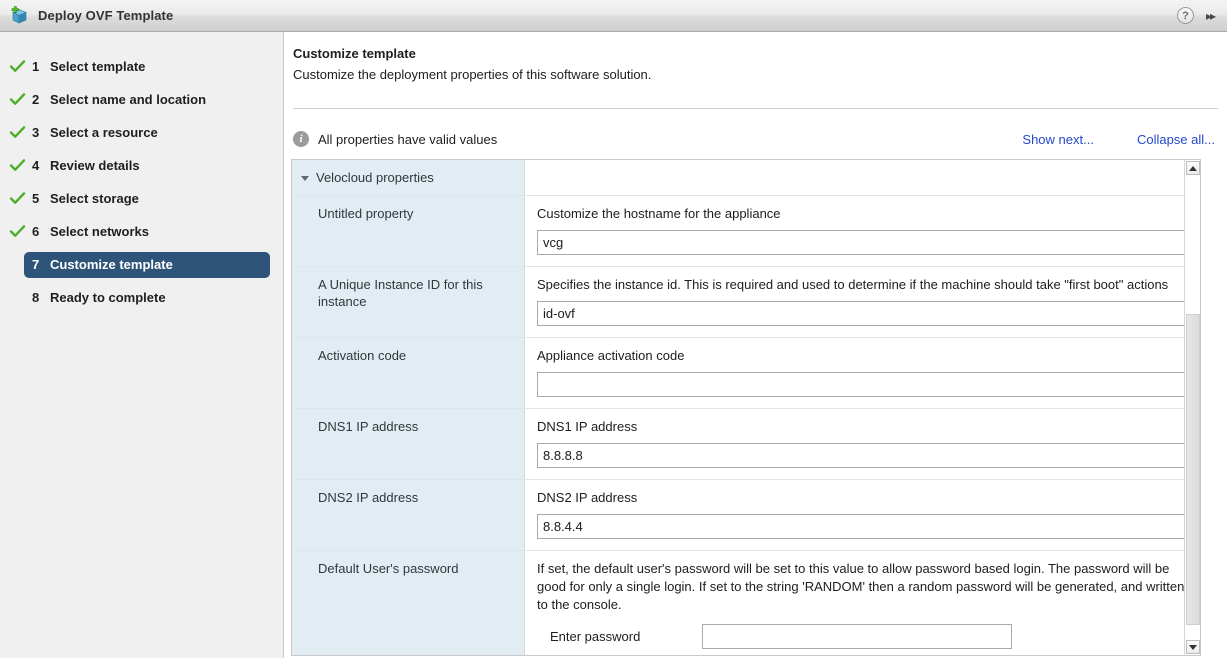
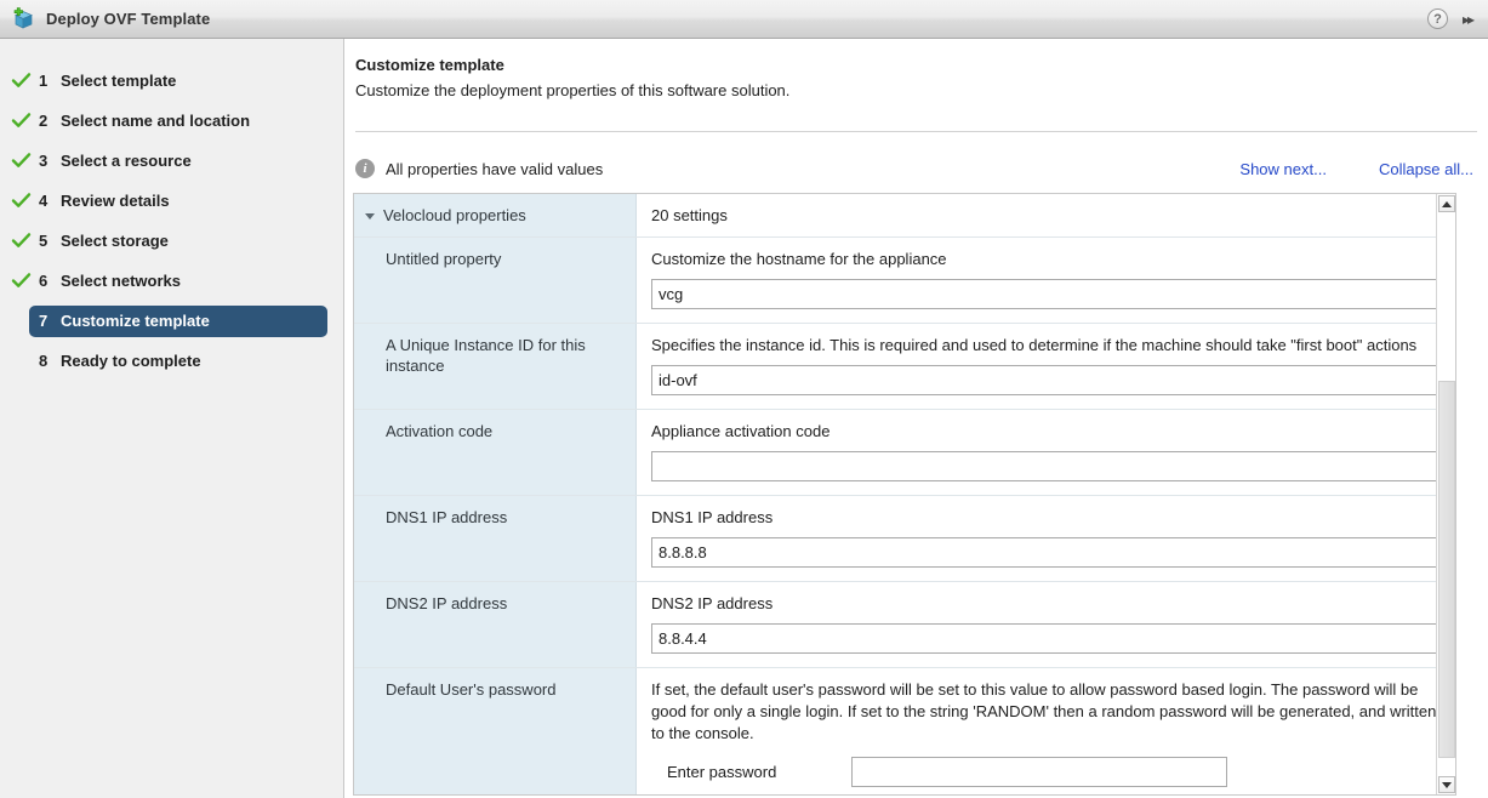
  Deploy OVF Template
  ?
  ▸▸
  1
  Select template
  2
  Select name and location
  3
  Select a resource
  4
  Review details
  5
  Select storage
  6
  Select networks
  7
  Customize template
  8
  Ready to complete
  Customize template
  Customize the deployment properties of this software solution.
  i
  All properties have valid values
  Show next...
  Collapse all...
  Velocloud properties
+ 20 settings
  Untitled property
  Customize the hostname for the appliance
  vcg
  A Unique Instance ID for this instance
  Specifies the instance id. This is required and used to determine if the machine should take "first boot" actions
  id-ovf
  Activation code
  Appliance activation code
  DNS1 IP address
  DNS1 IP address
  8.8.8.8
  DNS2 IP address
  DNS2 IP address
  8.8.4.4
  Default User's password
  If set, the default user's password will be set to this value to allow password based login. The password will be good for only a single login. If set to the string 'RANDOM' then a random password will be generated, and written to the console.
  Enter password
